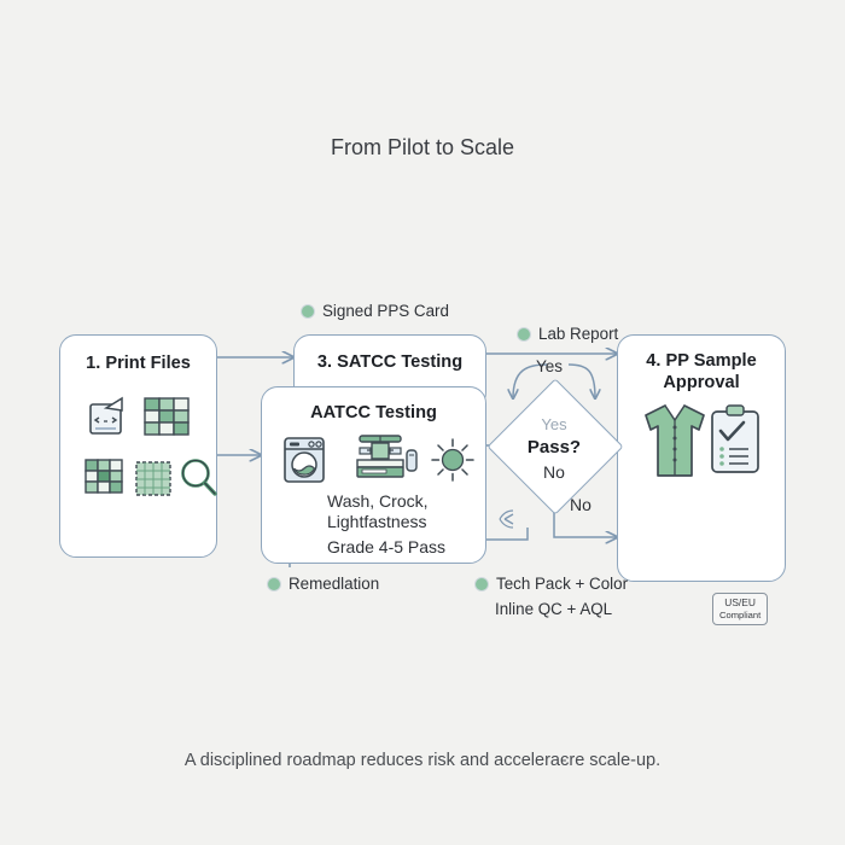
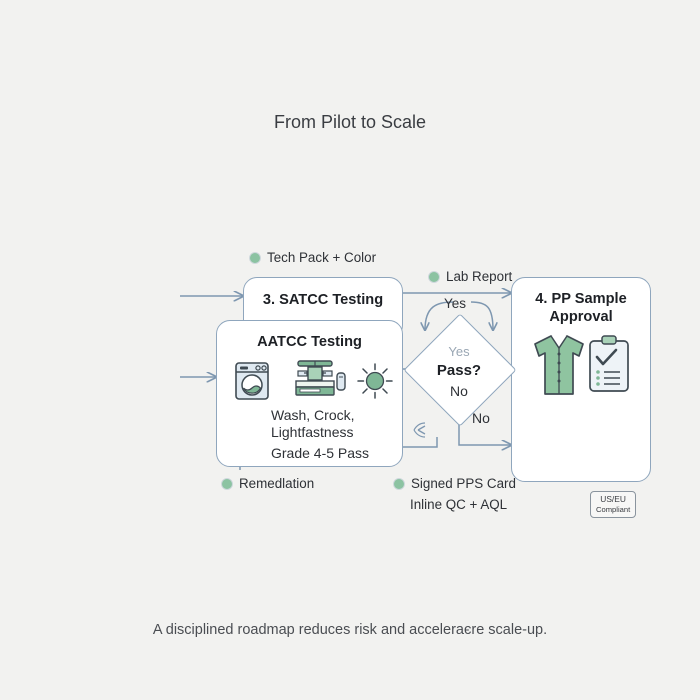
  From Pilot to Scale
- 1. Print Files
  3. SATCC Testing
  AATCC Testing
  Wash, Crock,
  Lightfastness
  Grade 4-5 Pass
  4. PP Sample
  Approval
  Yes
  Pass?
  No
  Yes
  No
- Signed PPS Card
+ Tech Pack + Color
  Lab Report
  Remedlation
- Tech Pack + Color
+ Signed PPS Card
  Inline QC + AQL
  US/EU
  Compliant
  A disciplined roadmap reduces risk and acceleraєre scale-up.
